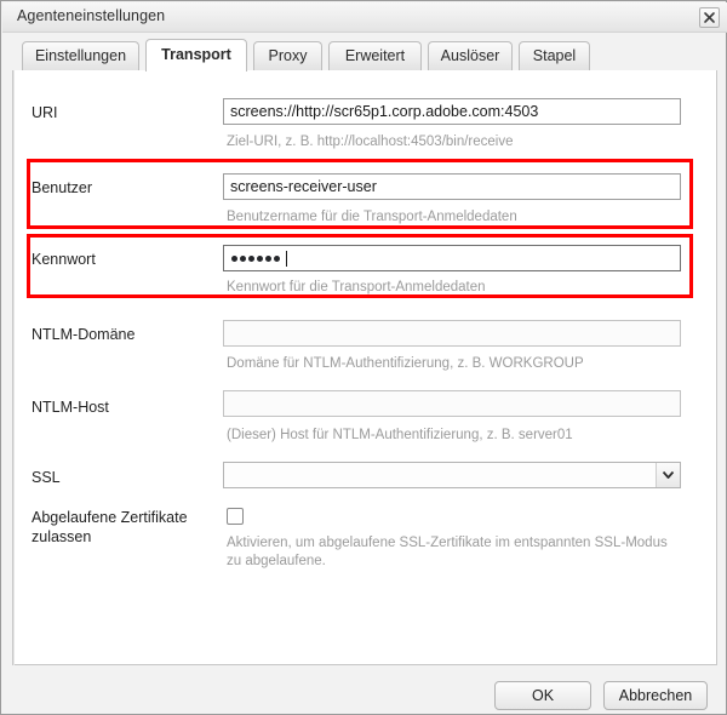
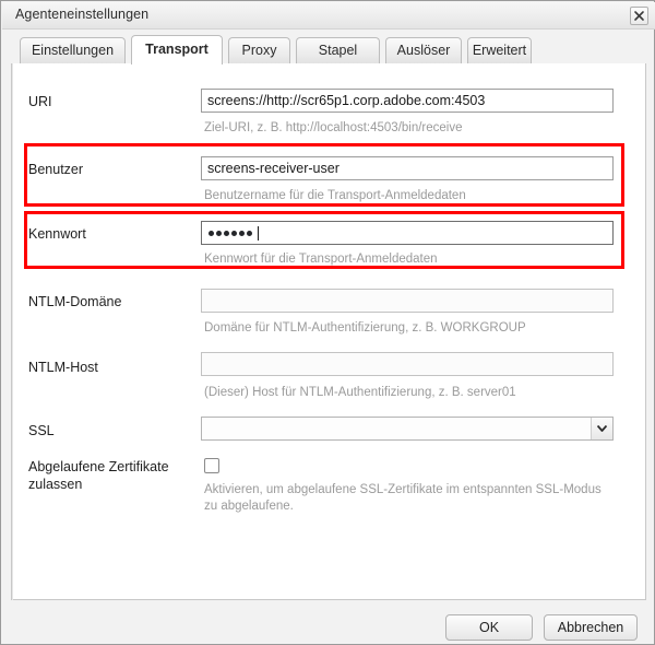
  Agenteneinstellungen
  Einstellungen
  Transport
  Proxy
- Erweitert
+ Stapel
  Auslöser
- Stapel
+ Erweitert
  URI
  screens://http://scr65p1.corp.adobe.com:4503
  Ziel-URI, z. B. http://localhost:4503/bin/receive
  Benutzer
  screens-receiver-user
  Benutzername für die Transport-Anmeldedaten
  Kennwort
  Kennwort für die Transport-Anmeldedaten
  NTLM-Domäne
  Domäne für NTLM-Authentifizierung, z. B. WORKGROUP
  NTLM-Host
  (Dieser) Host für NTLM-Authentifizierung, z. B. server01
  SSL
  Abgelaufene Zertifikate
  zulassen
  Aktivieren, um abgelaufene SSL-Zertifikate im entspannten SSL-Modus zu abgelaufene.
  OK
  Abbrechen
